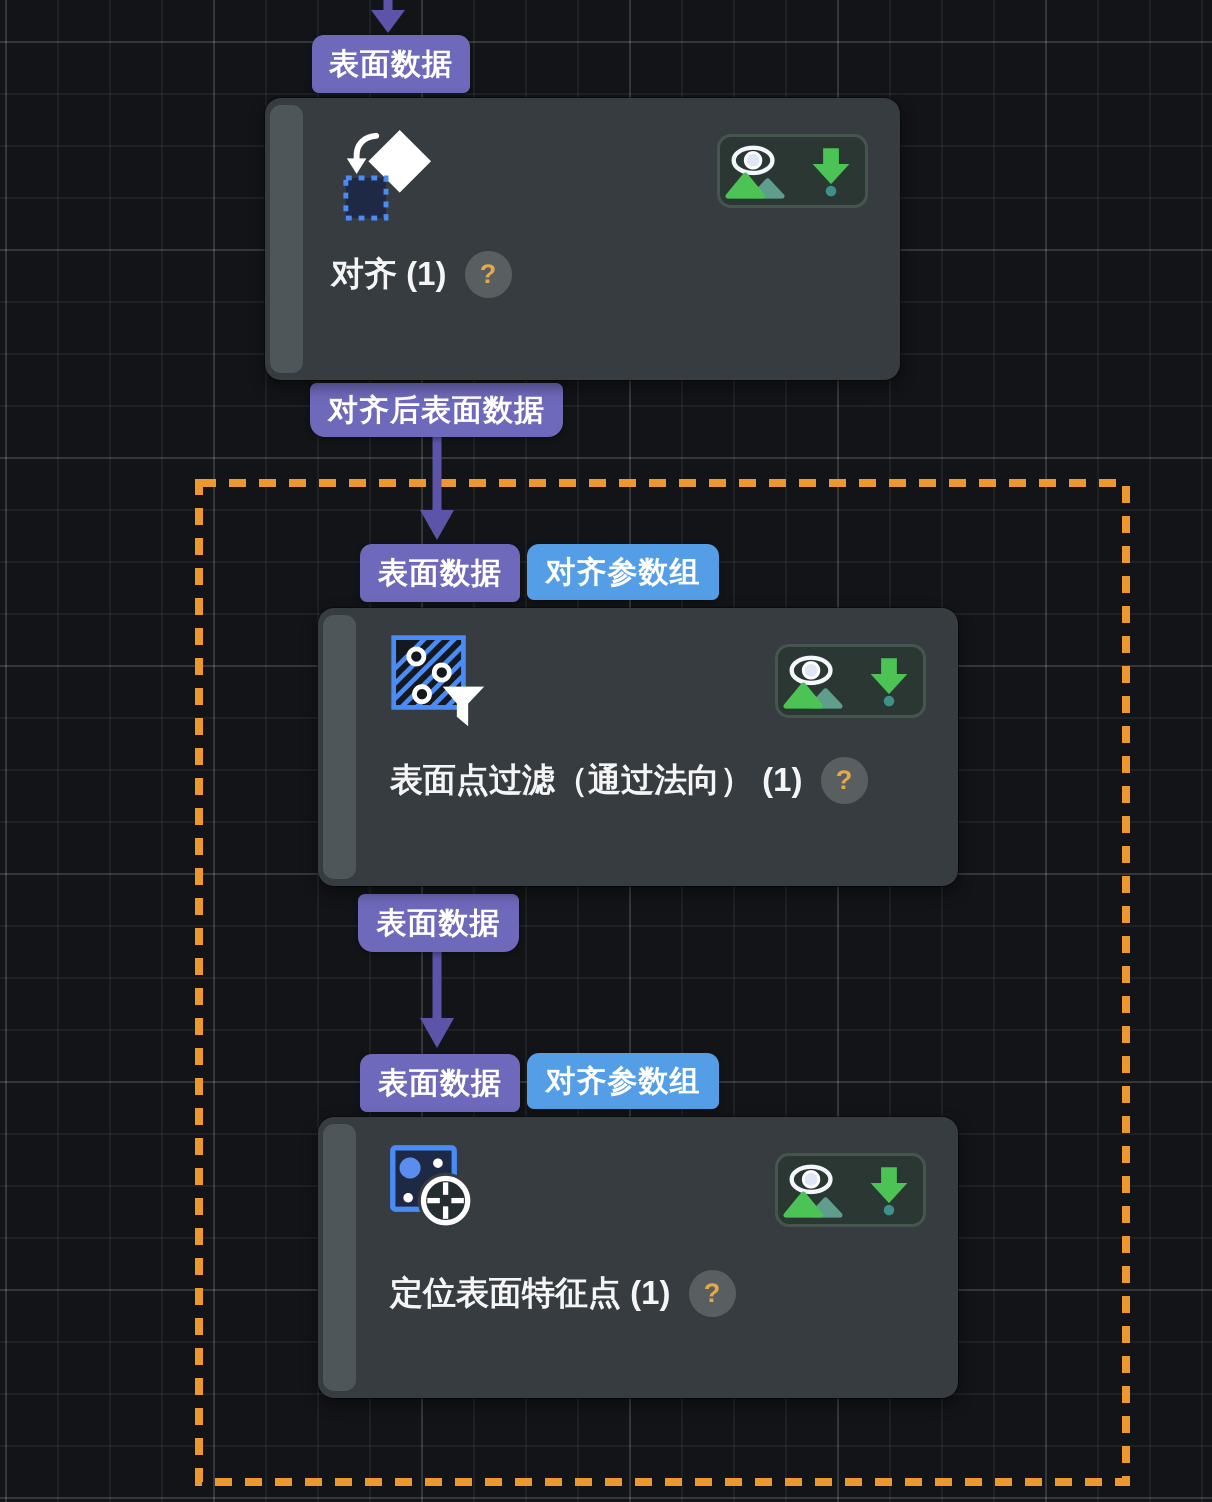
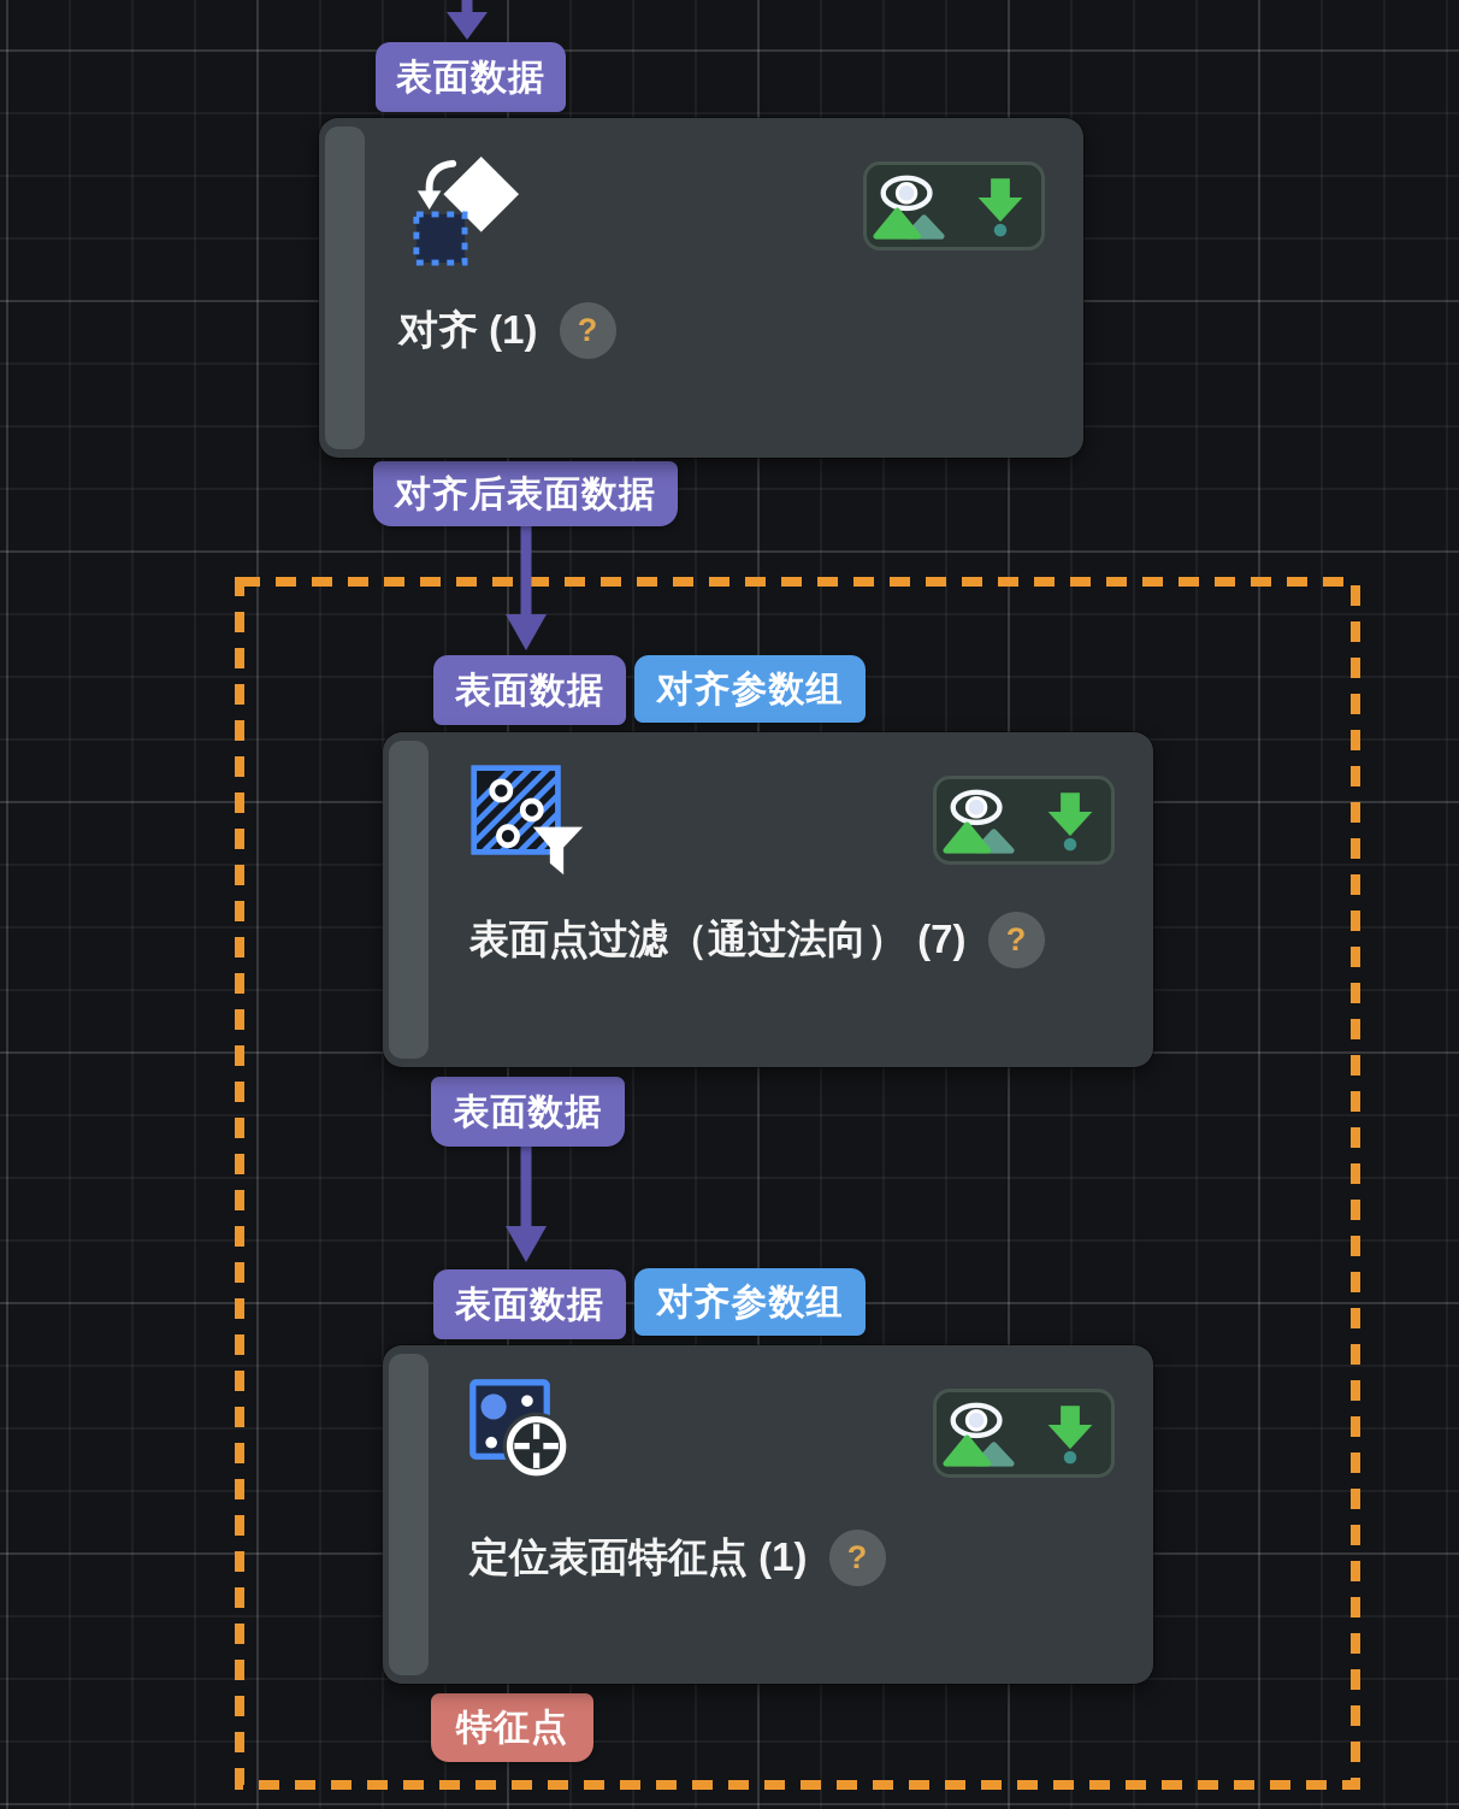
  表面数据
  对齐 (1)
  ?
  对齐后表面数据
  表面数据
  对齐参数组
- 表面点过滤（通过法向） (1)
+ 表面点过滤（通过法向） (7)
  ?
  表面数据
  表面数据
  对齐参数组
  定位表面特征点 (1)
  ?
+ 特征点
